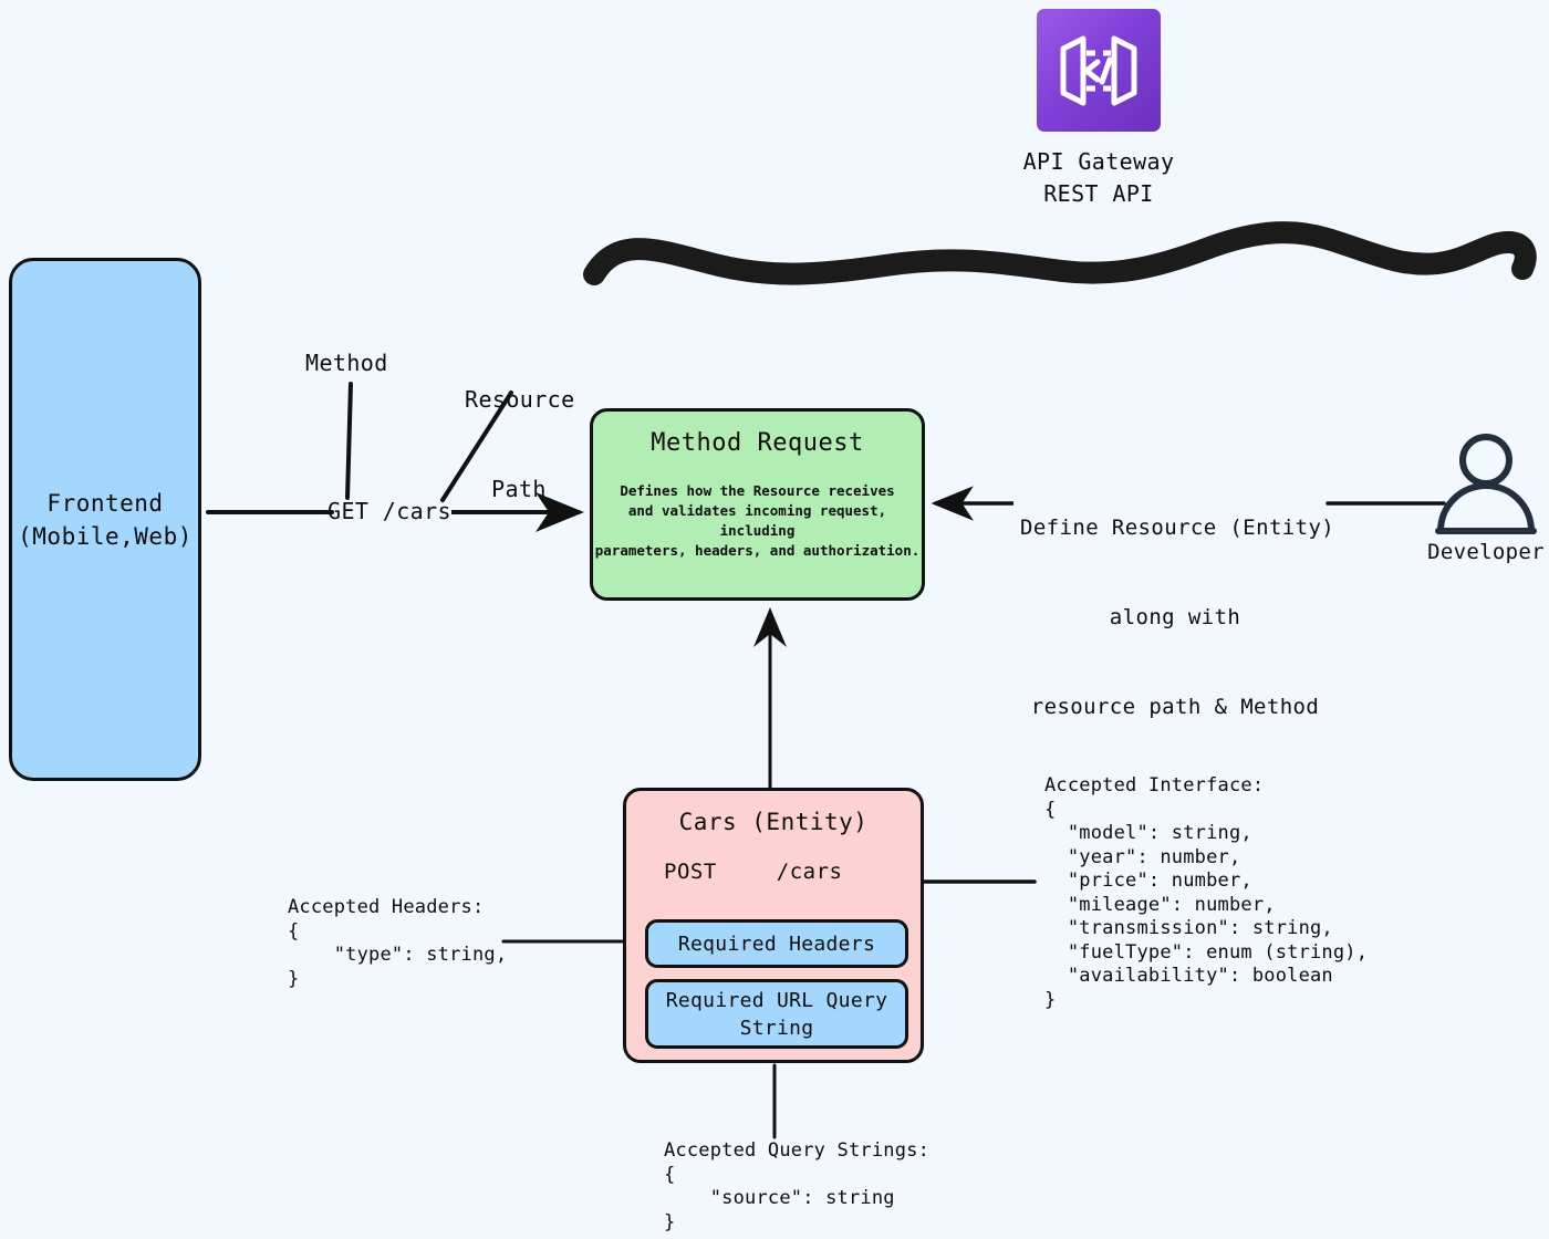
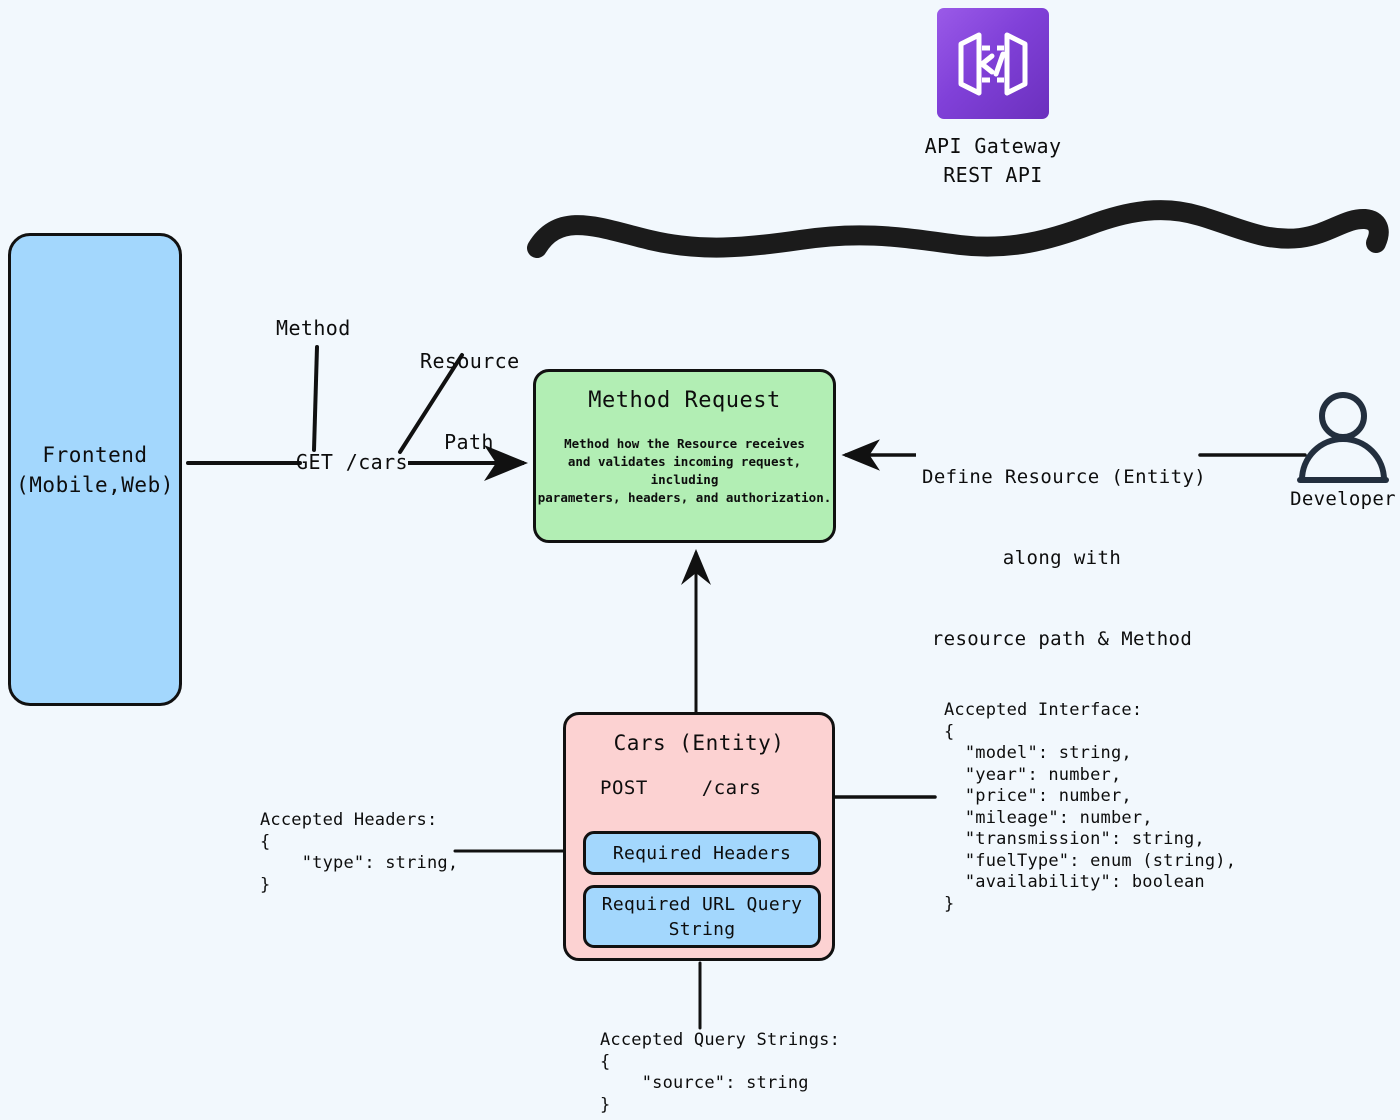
  API Gateway
  REST API
  Frontend
  (Mobile,Web)
  Method
  Resource
  Path
  GET /cars
  Define Resource (Entity)
  along with
  resource path & Method
  Method Request
- Defines how the Resource receives
+ Method how the Resource receives
  and validates incoming request,
  including
  parameters, headers, and authorization.
  Cars (Entity)
  POST
  /cars
  Required Headers
  Required URL Query
  String
  Developer
  Accepted Headers:
  {
  "type": string,
  }
  Accepted Interface:
  {
  "model": string,
  "year": number,
  "price": number,
  "mileage": number,
  "transmission": string,
  "fuelType": enum (string),
  "availability": boolean
  }
  Accepted Query Strings:
  {
  "source": string
  }
